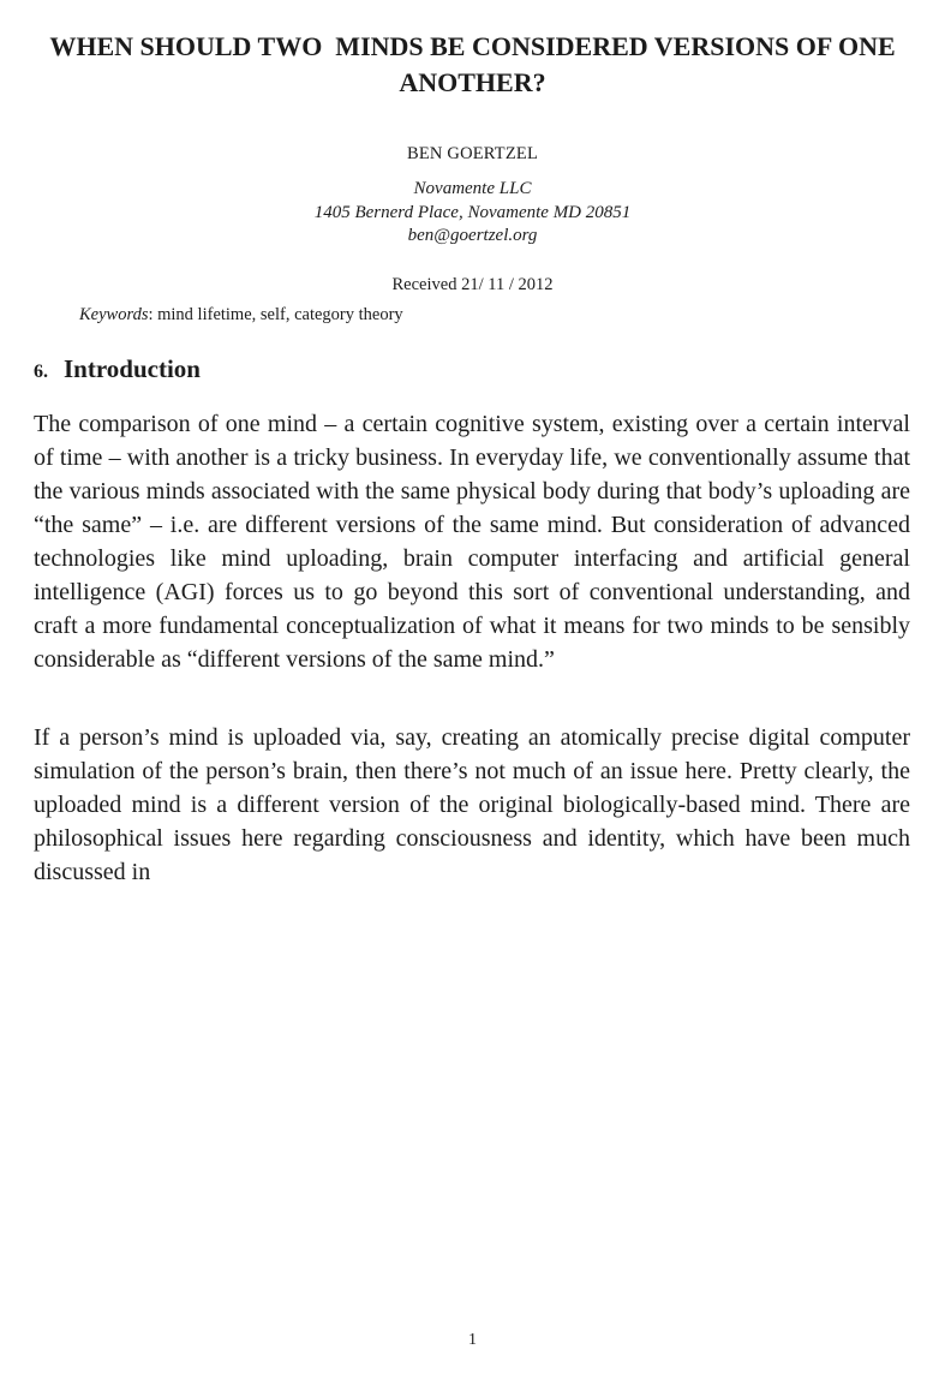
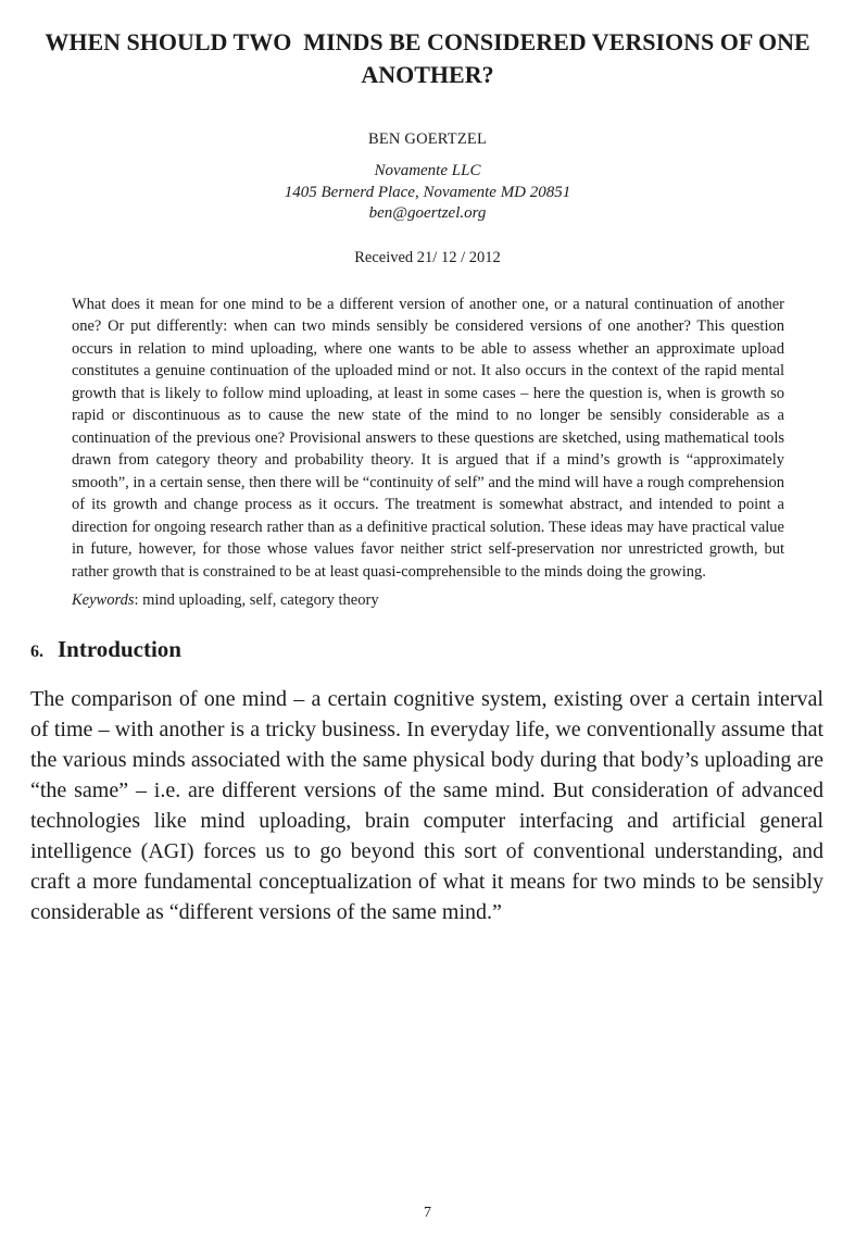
  WHEN SHOULD TWO MINDS BE CONSIDERED VERSIONS OF ONE ANOTHER?
  BEN GOERTZEL
  Novamente LLC
  1405 Bernerd Place, Novamente MD 20851
  ben@goertzel.org
- Received 21/ 11 / 2012
+ Received 21/ 12 / 2012
+ What does it mean for one mind to be a different version of another one, or a natural continuation of another one? Or put differently: when can two minds sensibly be considered versions of one another? This question occurs in relation to mind uploading, where one wants to be able to assess whether an approximate upload constitutes a genuine continuation of the uploaded mind or not. It also occurs in the context of the rapid mental growth that is likely to follow mind uploading, at least in some cases – here the question is, when is growth so rapid or discontinuous as to cause the new state of the mind to no longer be sensibly considerable as a continuation of the previous one? Provisional answers to these questions are sketched, using mathematical tools drawn from category theory and probability theory. It is argued that if a mind’s growth is “approximately smooth”, in a certain sense, then there will be “continuity of self” and the mind will have a rough comprehension of its growth and change process as it occurs. The treatment is somewhat abstract, and intended to point a direction for ongoing research rather than as a definitive practical solution. These ideas may have practical value in future, however, for those whose values favor neither strict self-preservation nor unrestricted growth, but rather growth that is constrained to be at least quasi-comprehensible to the minds doing the growing.
- Keywords: mind lifetime, self, category theory
+ Keywords: mind uploading, self, category theory
  6. Introduction
  The comparison of one mind – a certain cognitive system, existing over a certain interval of time – with another is a tricky business. In everyday life, we conventionally assume that the various minds associated with the same physical body during that body’s uploading are “the same” – i.e. are different versions of the same mind. But consideration of advanced technologies like mind uploading, brain computer interfacing and artificial general intelligence (AGI) forces us to go beyond this sort of conventional understanding, and craft a more fundamental conceptualization of what it means for two minds to be sensibly considerable as “different versions of the same mind.”
- If a person’s mind is uploaded via, say, creating an atomically precise digital computer simulation of the person’s brain, then there’s not much of an issue here. Pretty clearly, the uploaded mind is a different version of the original biologically-based mind. There are philosophical issues here regarding consciousness and identity, which have been much discussed in
- 1
+ 7
